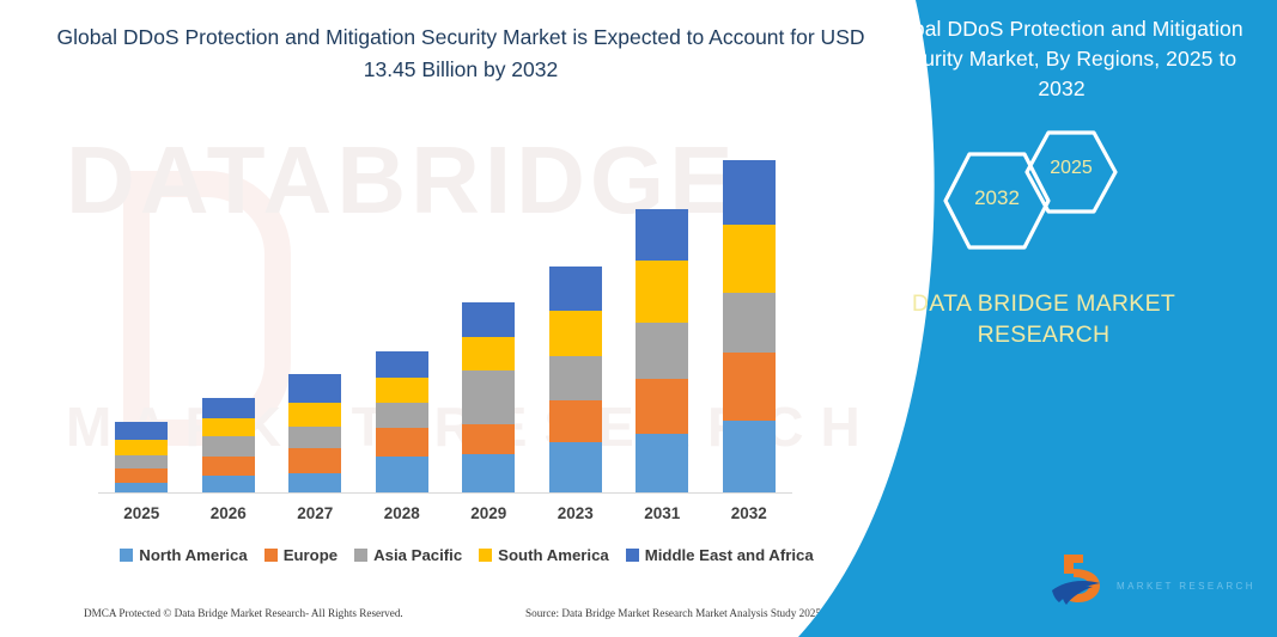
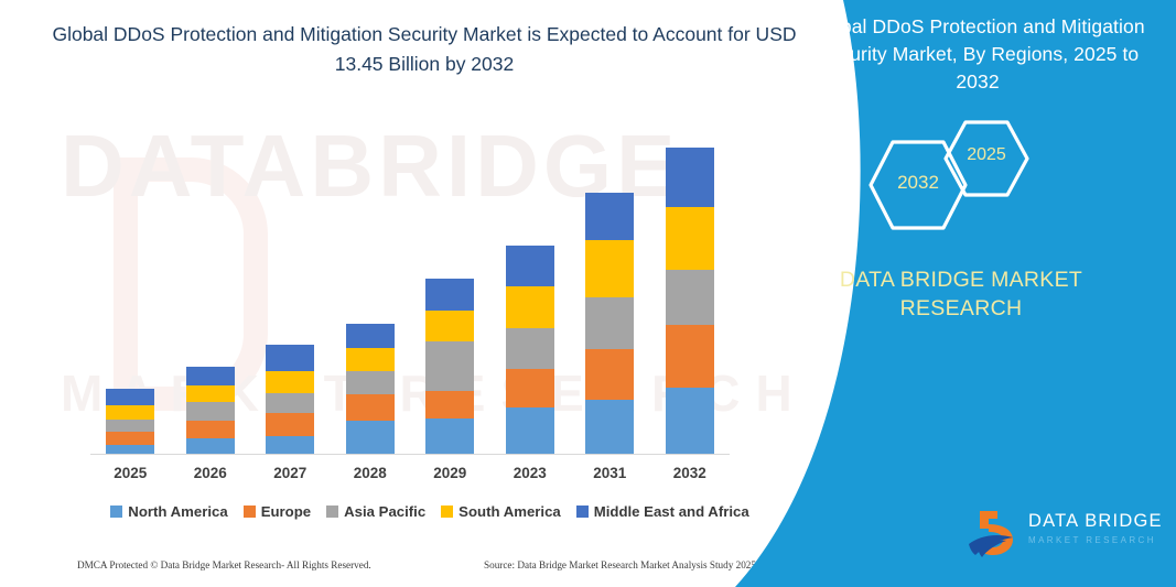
  DATABRIDGE
  Global DDoS Protection and Mitigation Security Market is Expected to Account for USD 13.45 Billion by 2032
  2025
  2026
  2027
  2028
  2029
  2023
  2031
  2032
  North America
  Europe
  Asia Pacific
  South America
  Middle East and Africa
  DMCA Protected © Data Bridge Market Research- All Rights Reserved.
  Source: Data Bridge Market Research Market Analysis Study 202
  Global DDoS Protection and Mitigation Security Market, By Regions, 2025 to 2032
  2032
  2025
  DATA BRIDGE MARKET
  RESEARCH
+ DATA BRIDGE
  MARKET RESEARCH
